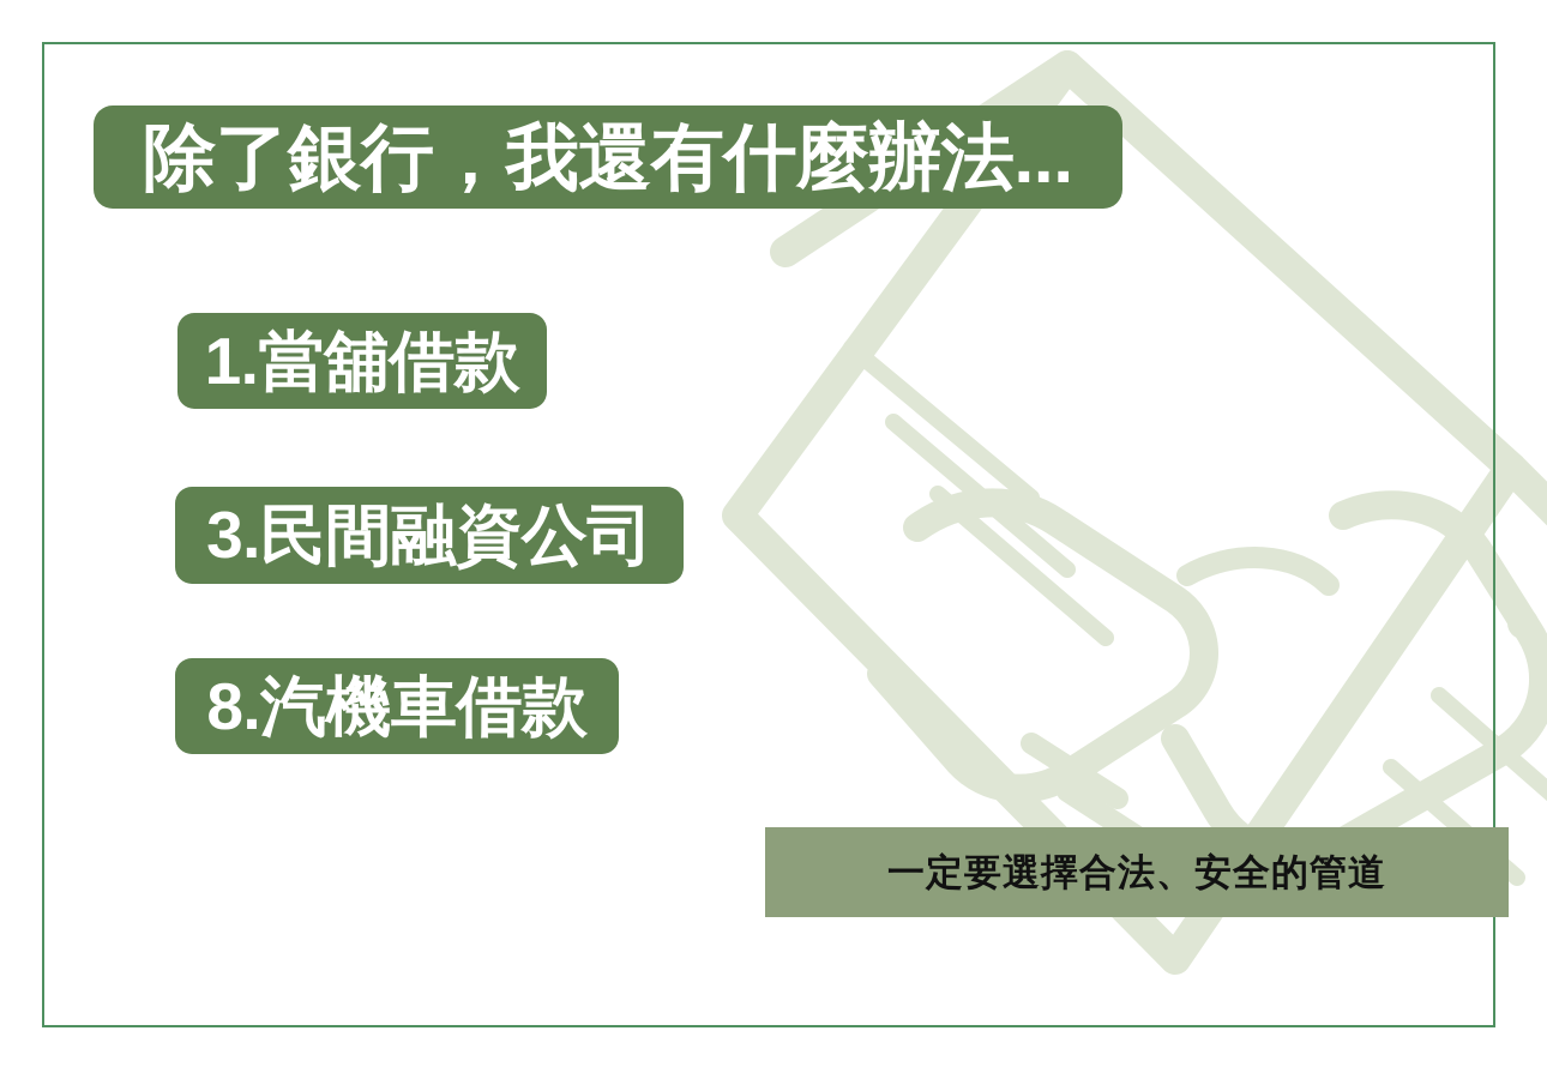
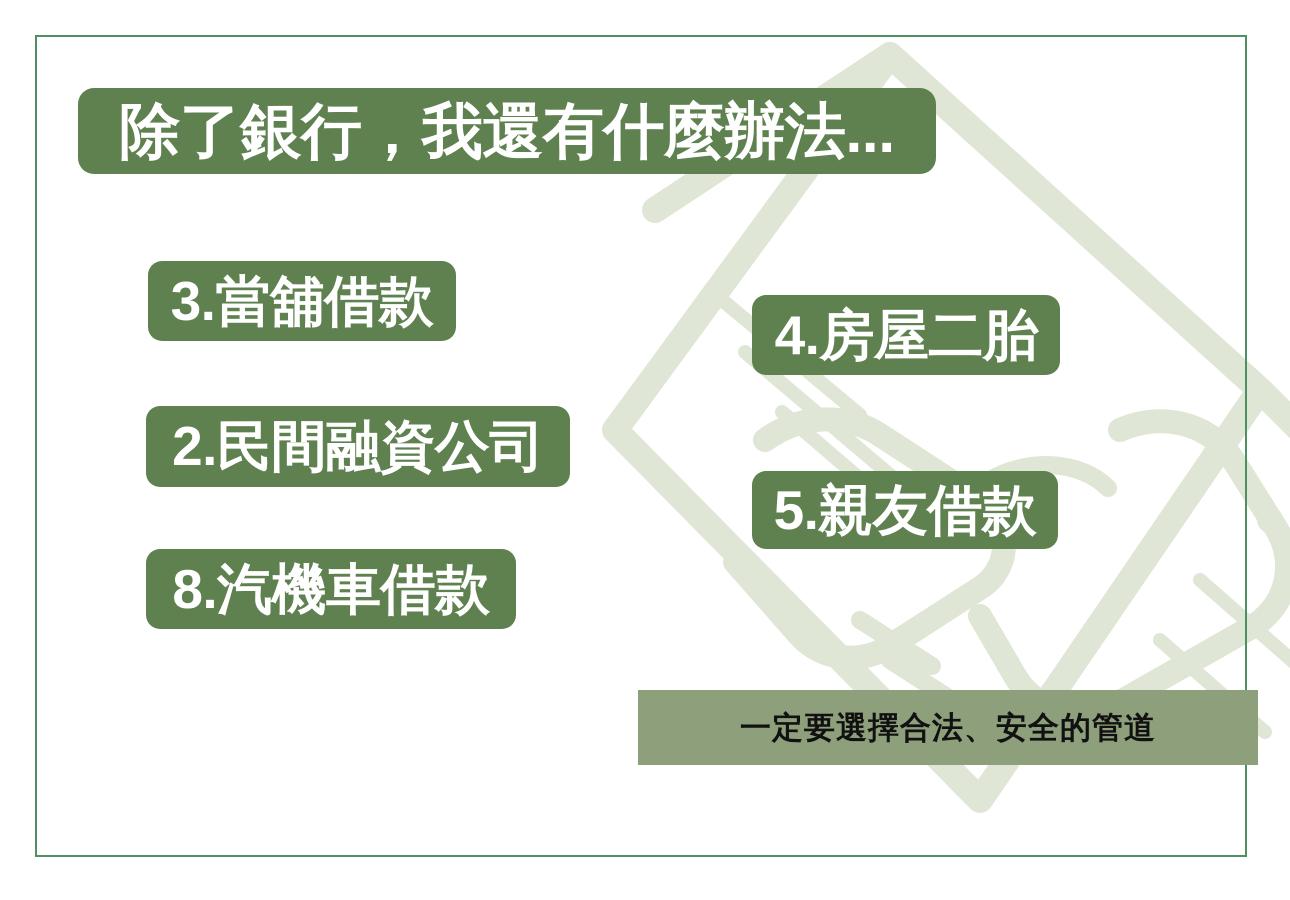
  除了銀行，我還有什麼辦法...
- 1.當舖借款
+ 3.當舖借款
- 3.民間融資公司
+ 2.民間融資公司
  8.汽機車借款
+ 4.房屋二胎
+ 5.親友借款
  一定要選擇合法、安全的管道
